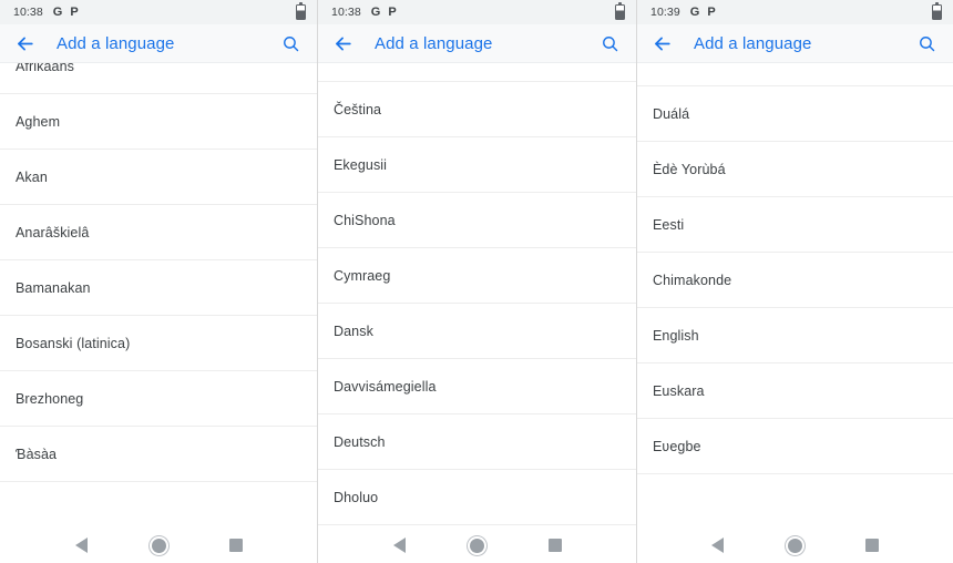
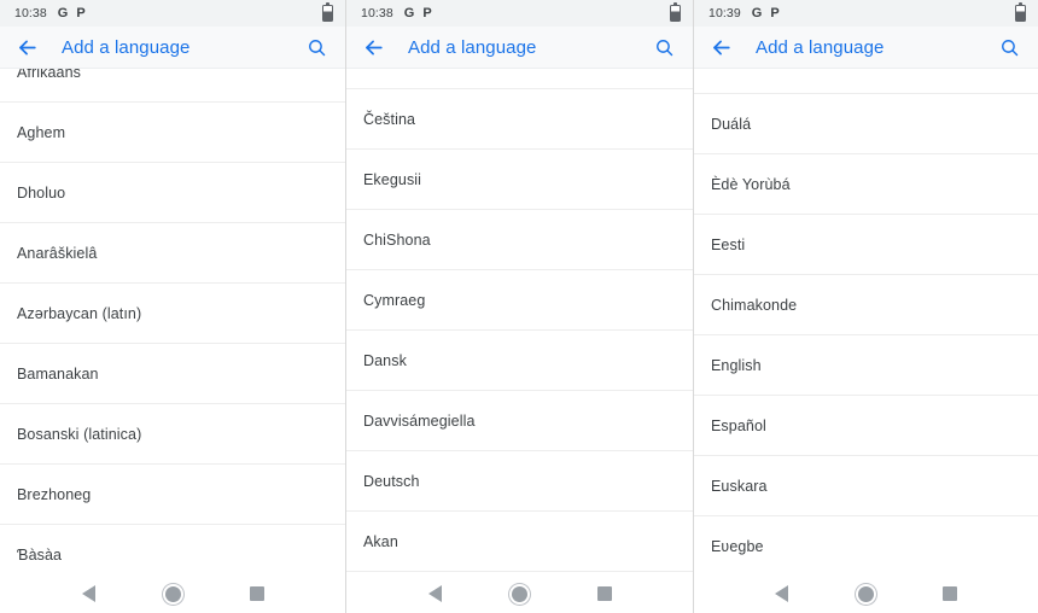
  10:38
  G
  P
  Add a language
  Afrikaans
  Aghem
- Akan
+ Dholuo
  Anarâškielâ
+ Azərbaycan (latın)
  Bamanakan
  Bosanski (latinica)
  Brezhoneg
  Ɓàsàa
  10:38
  G
  P
  Add a language
  Čeština
  Ekegusii
  ChiShona
  Cymraeg
  Dansk
  Davvisámegiella
  Deutsch
- Dholuo
+ Akan
  10:39
  G
  P
  Add a language
  Duálá
  Èdè Yorùbá
  Eesti
  Chimakonde
  English
+ Español
  Euskara
  Eʋegbe
